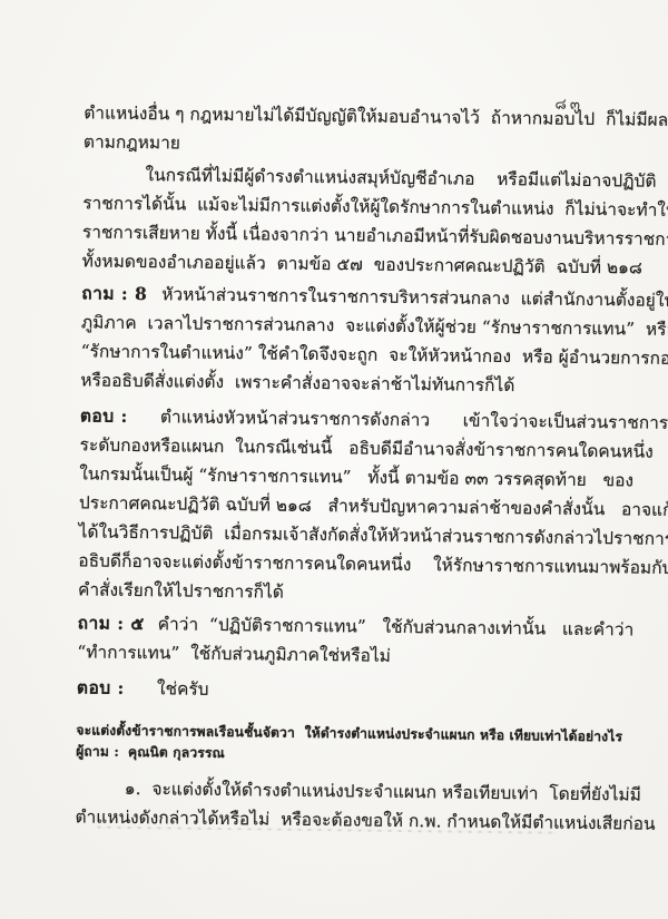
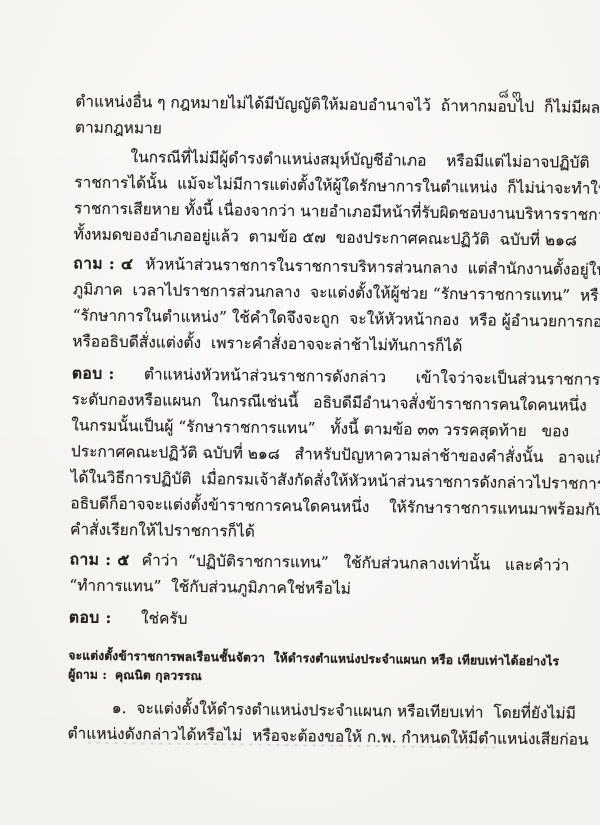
  ๘๓
  ตำแหน่งอื่น ๆ กฎหมายไม่ได้มีบัญญัติให้มอบอำนาจไว้ ถ้าหากมอบไป ก็ไม่มีผล
  ตามกฎหมาย
  ในกรณีที่ไม่มีผู้ดำรงตำแหน่งสมุห์บัญชีอำเภอ หรือมีแต่ไม่อาจปฏิบัติ
  ราชการได้นั้น แม้จะไม่มีการแต่งตั้งให้ผู้ใดรักษาการในตำแหน่ง ก็ไม่น่าจะทำใ
  ราชการเสียหาย ทั้งนี้ เนื่องจากว่า นายอำเภอมีหน้าที่รับผิดชอบงานบริหารราชก
  ทั้งหมดของอำเภออยู่แล้ว ตามข้อ ๕๗ ของประกาศคณะปฏิวัติ ฉบับที่ ๒๑๘
- ถาม : 8 หัวหน้าส่วนราชการในราชการบริหารส่วนกลาง แต่สำนักงานตั้งอยู่ใ
+ ถาม : ๔ หัวหน้าส่วนราชการในราชการบริหารส่วนกลาง แต่สำนักงานตั้งอยู่ใ
  ภูมิภาค เวลาไปราชการส่วนกลาง จะแต่งตั้งให้ผู้ช่วย “รักษาราชการแทน” หรื
  “รักษาการในตำแหน่ง” ใช้คำใดจึงจะถูก จะให้หัวหน้ากอง หรือ ผู้อำนวยการกอ
  หรืออธิบดีสั่งแต่งตั้ง เพราะคำสั่งอาจจะล่าช้าไม่ทันการก็ได้
  ตอบ : ตำแหน่งหัวหน้าส่วนราชการดังกล่าว เข้าใจว่าจะเป็นส่วนราชการ
  ระดับกองหรือแผนก ในกรณีเช่นนี้ อธิบดีมีอำนาจสั่งข้าราชการคนใดคนหนึ่ง
  ในกรมนั้นเป็นผู้ “รักษาราชการแทน” ทั้งนี้ ตามข้อ ๓๓ วรรคสุดท้าย ของ
  ประกาศคณะปฏิวัติ ฉบับที่ ๒๑๘ สำหรับปัญหาความล่าช้าของคำสั่งนั้น อาจแ
  ได้ในวิธีการปฏิบัติ เมื่อกรมเจ้าสังกัดสั่งให้หัวหน้าส่วนราชการดังกล่าวไปราชกา
  อธิบดีก็อาจจะแต่งตั้งข้าราชการคนใดคนหนึ่ง ให้รักษาราชการแทนมาพร้อมกั
  คำสั่งเรียกให้ไปราชการก็ได้
  ถาม : ๕ คำว่า “ปฏิบัติราชการแทน” ใช้กับส่วนกลางเท่านั้น และคำว่า
  “ทำการแทน” ใช้กับส่วนภูมิภาคใช่หรือไม่
  ตอบ : ใช่ครับ
  จะแต่งตั้งข้าราชการพลเรือนชั้นจัตวา ให้ดำรงตำแหน่งประจำแผนก หรือ เทียบเท่าได้อย่างไร
  ผู้ถาม : คุณนิต กุลวรรณ
  ๑. จะแต่งตั้งให้ดำรงตำแหน่งประจำแผนก หรือเทียบเท่า โดยที่ยังไม่มี
  ตำแหน่งดังกล่าวได้หรือไม่ หรือจะต้องขอให้ ก.พ. กำหนดให้มีตำแหน่งเสียก่อน
